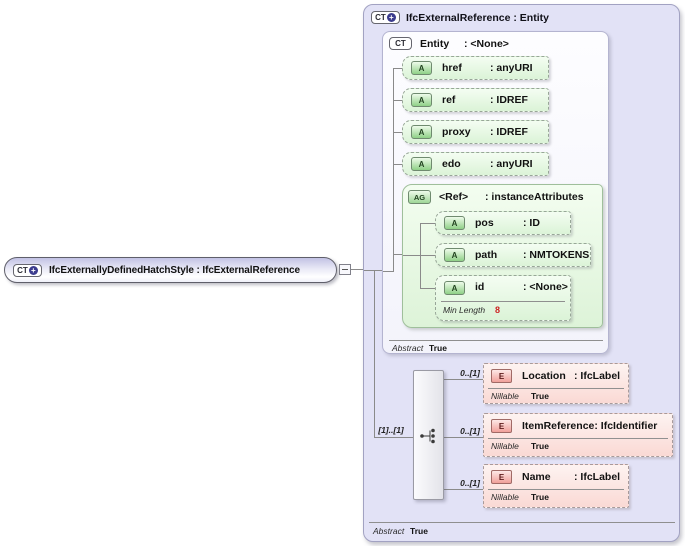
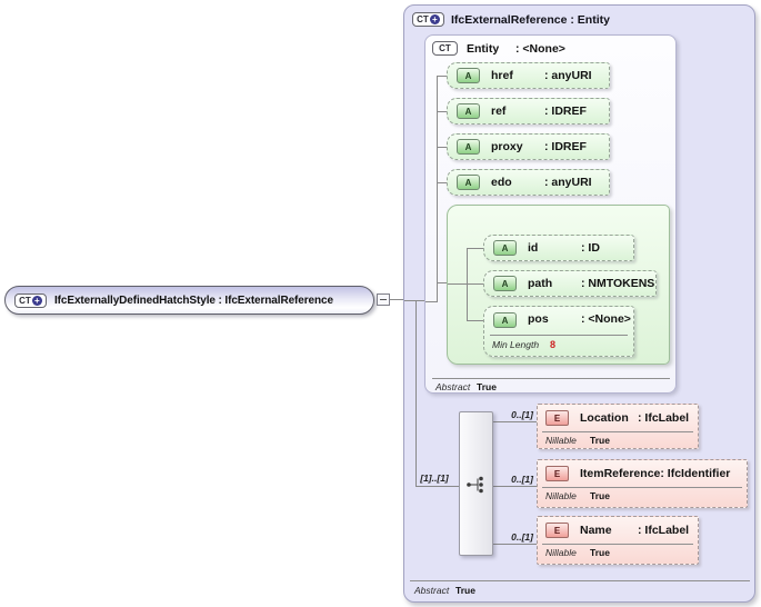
  CT
  +
  IfcExternallyDefinedHatchStyle : IfcExternalReference
  CT
  +
  IfcExternalReference : Entity
  CT
  Entity
  : <None>
  A
  href
  : anyURI
  A
  ref
  : IDREF
  A
  proxy
  : IDREF
  A
  edo
  : anyURI
- AG
- <Ref>
- : instanceAttributes
  A
- pos
+ id
  : ID
  A
  path
  : NMTOKENS
  A
- id
+ pos
  : <None>
  Min Length
  8
  Abstract
  True
  [1]..[1]
  0..[1]
  0..[1]
  0..[1]
  E
  Location
  : IfcLabel
  Nillable
  True
  E
  ItemReference
  : IfcIdentifier
  Nillable
  True
  E
  Name
  : IfcLabel
  Nillable
  True
  Abstract
  True
